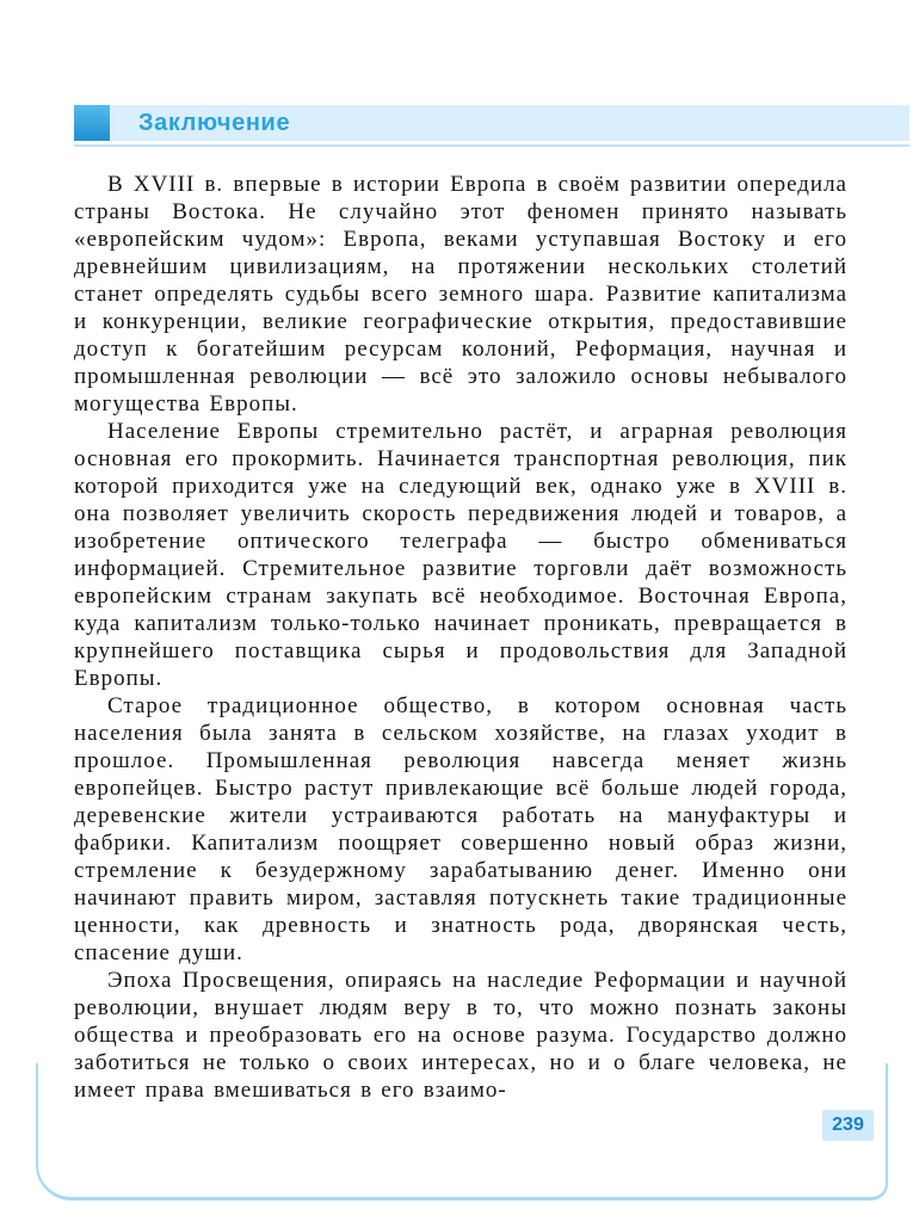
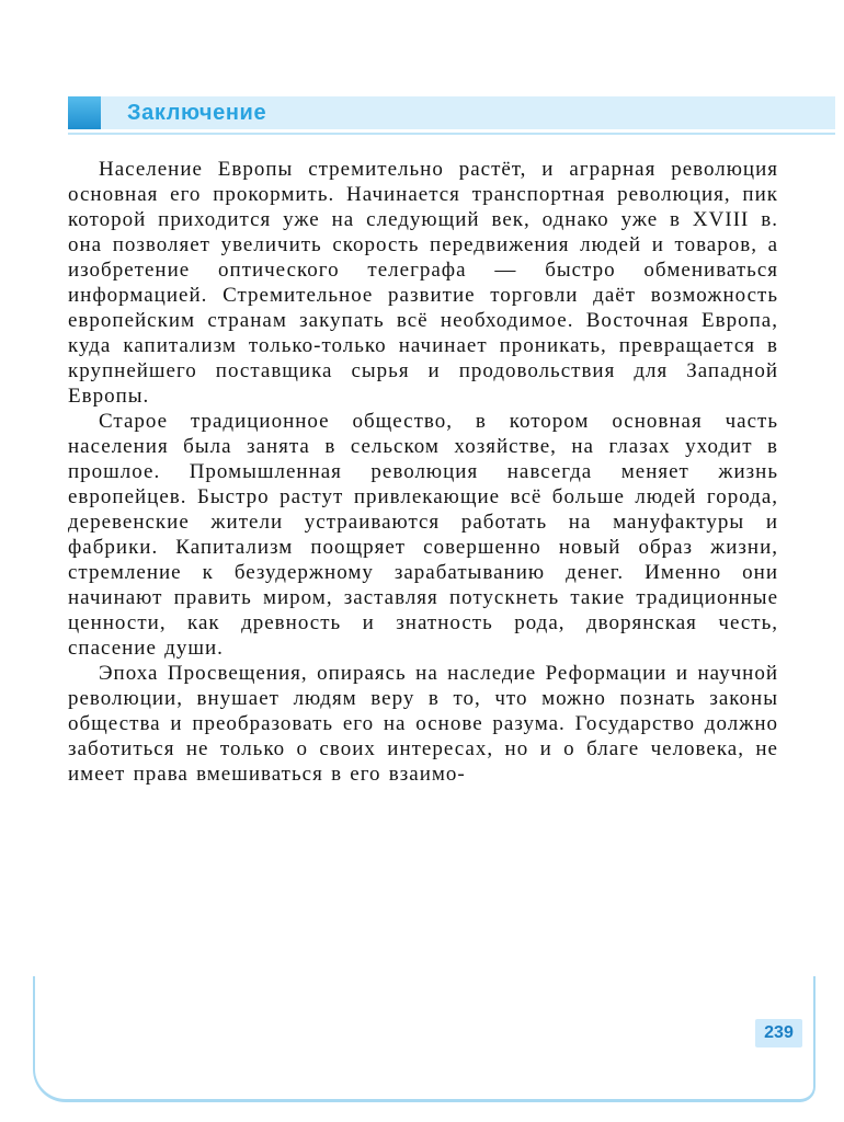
  Заключение
- В XVIII в. впервые в истории Европа в своём развитии опередила страны Востока. Не случайно этот феномен принято называть «европейским чудом»: Европа, веками уступавшая Востоку и его древнейшим цивилизациям, на протяжении нескольких столетий станет определять судьбы всего земного шара. Развитие капитализма и конкуренции, великие географические открытия, предоставившие доступ к богатейшим ресурсам колоний, Реформация, научная и промышленная революции — всё это заложило основы небывалого могущества Европы.
  Население Европы стремительно растёт, и аграрная революция основная его прокормить. Начинается транспортная революция, пик которой приходится уже на следующий век, однако уже в XVIII в. она позволяет увеличить скорость передвижения людей и товаров, а изобретение оптического телеграфа — быстро обмениваться информацией. Стремительное развитие торговли даёт возможность европейским странам закупать всё необходимое. Восточная Европа, куда капитализм только-только начинает проникать, превращается в крупнейшего поставщика сырья и продовольствия для Западной Европы.
  Старое традиционное общество, в котором основная часть населения была занята в сельском хозяйстве, на глазах уходит в прошлое. Промышленная революция навсегда меняет жизнь европейцев. Быстро растут привлекающие всё больше людей города, деревенские жители устраиваются работать на мануфактуры и фабрики. Капитализм поощряет совершенно новый образ жизни, стремление к безудержному зарабатыванию денег. Именно они начинают править миром, заставляя потускнеть такие традиционные ценности, как древность и знатность рода, дворянская честь, спасение души.
  Эпоха Просвещения, опираясь на наследие Реформации и научной революции, внушает людям веру в то, что можно познать законы общества и преобразовать его на основе разума. Государство должно заботиться не только о своих интересах, но и о благе человека, не имеет права вмешиваться в его взаимо-
  239
